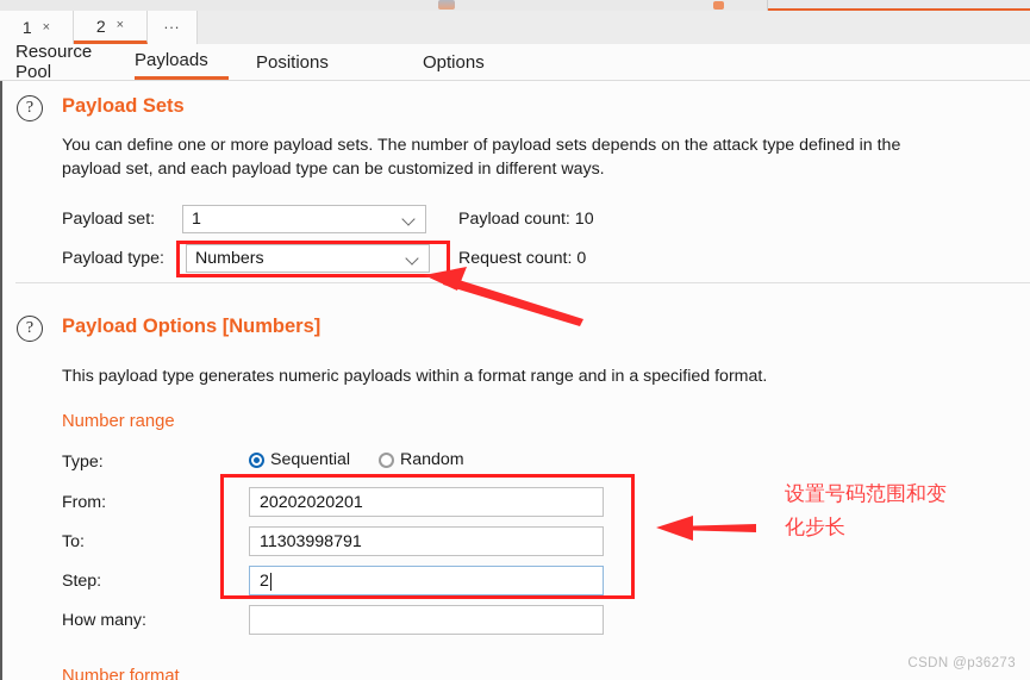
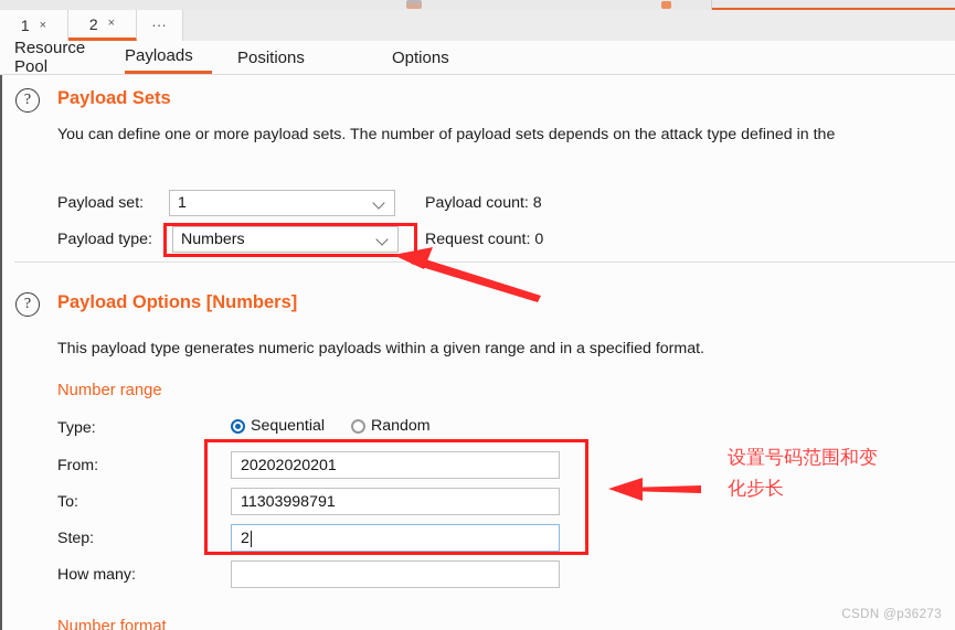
  1
  ×
  2
  ×
  ...
  Resource Pool
  Payloads
  Positions
  Options
  ?
  Payload Sets
  You can define one or more payload sets. The number of payload sets depends on the attack type defined in the
- payload set, and each payload type can be customized in different ways.
  Payload set:
  1
- Payload count: 10
+ Payload count: 8
  Payload type:
  Numbers
  Request count: 0
  ?
  Payload Options [Numbers]
- This payload type generates numeric payloads within a format range and in a specified format.
+ This payload type generates numeric payloads within a given range and in a specified format.
  Number range
  Type:
  Sequential
  Random
  From:
  20202020201
  To:
  11303998791
  Step:
  2
  How many:
  Number format
  设置号码范围和变
  化步长
  CSDN @p36273
